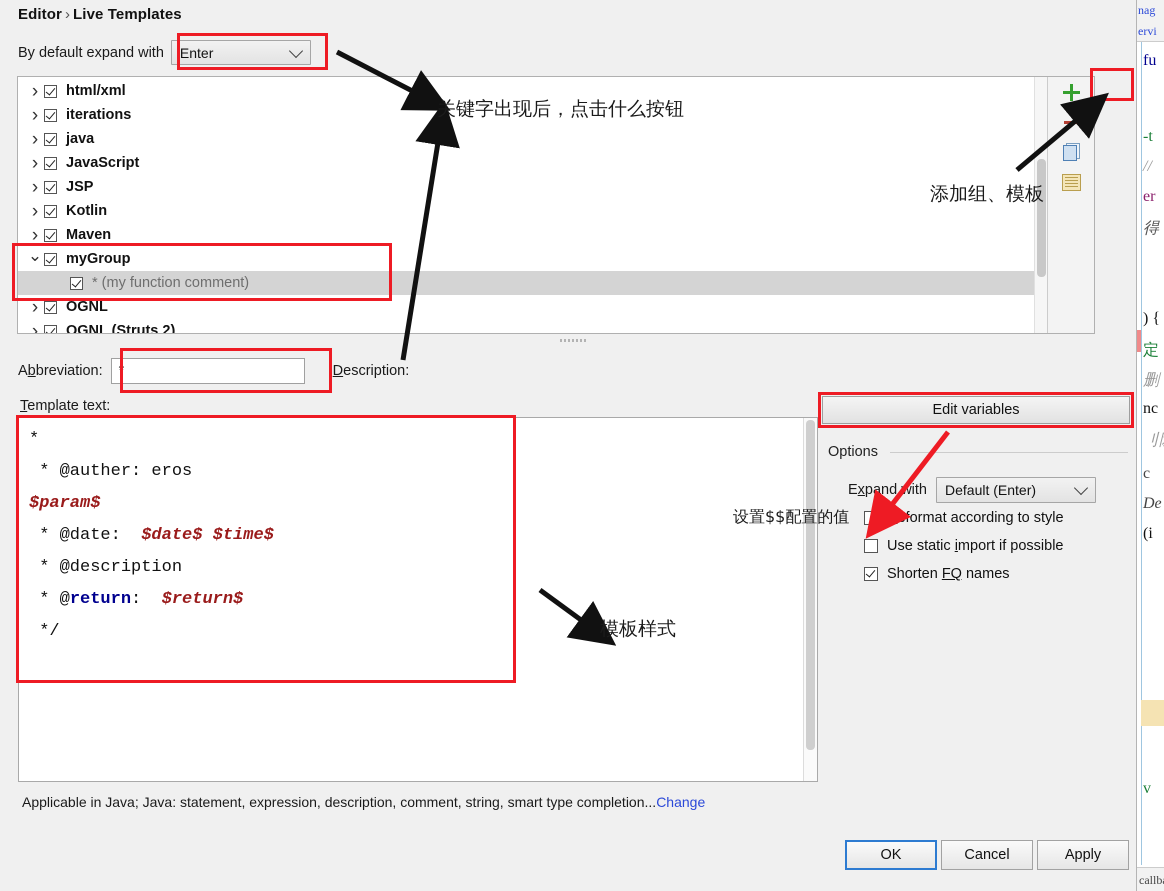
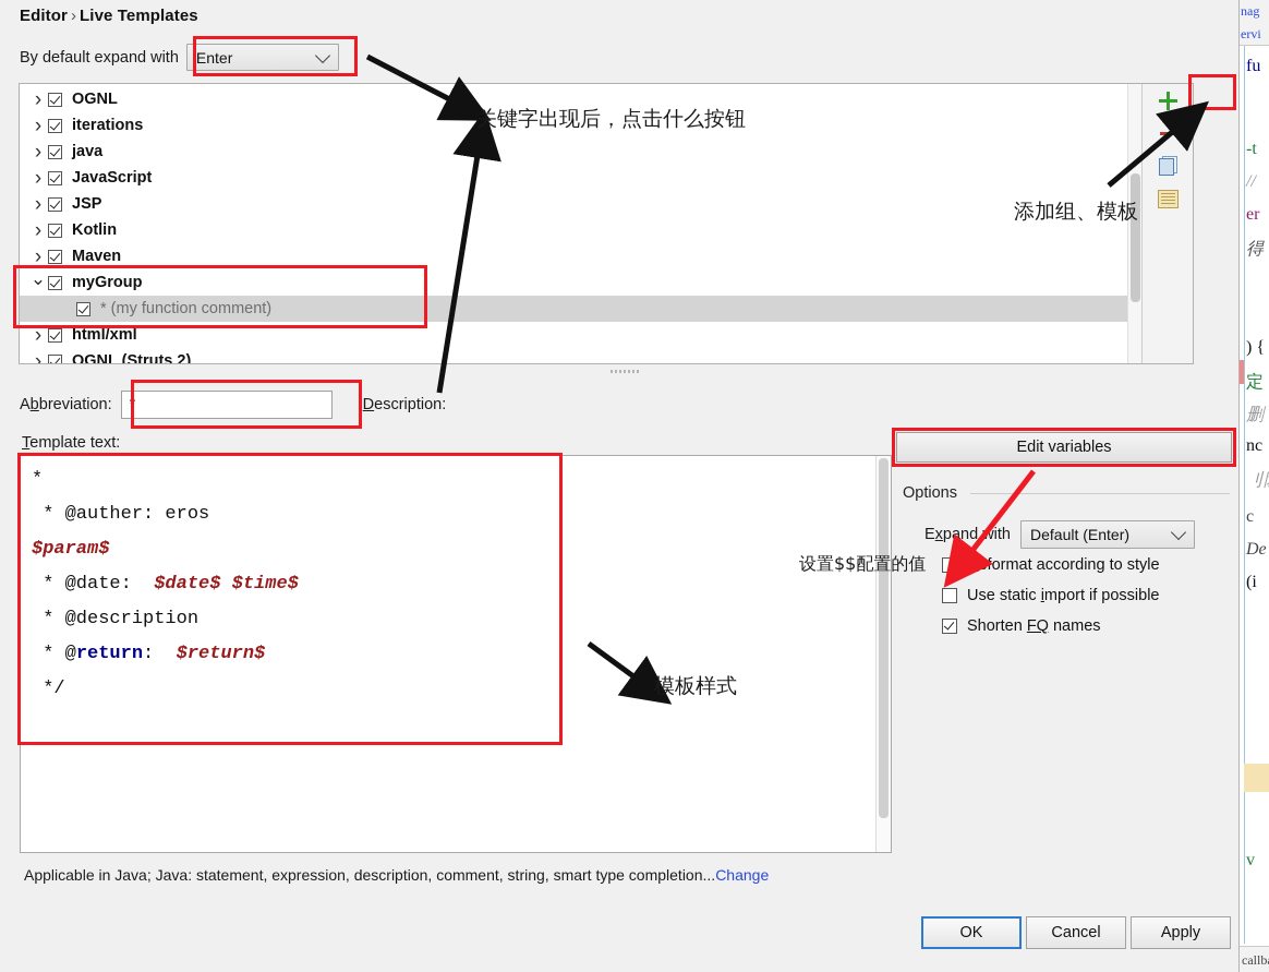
  Editor › Live Templates
  By default expand with
  Enter
- html/xml
+ OGNL
  iterations
  java
  JavaScript
  JSP
  Kotlin
  Maven
  myGroup
  * (my function comment)
- OGNL
+ html/xml
  OGNL (Struts 2)
  Abbreviation:
  *
  Description:
  Template text:
  * * @auther: eros $param$ * @date: $date$ $time$ * @description * @return: $return$ */
  Edit variables
  Options
  Expand with
  Default (Enter)
  Reformat according to style
  Use static import if possible
  Shorten FQ names
  Applicable in Java; Java: statement, expression, description, comment, string, smart type completion...Change
  OK
  Cancel
  Apply
  nag
  ervi
  fu
  -t
  //
  er
  得
  ) {
  定
  删
  nc
  c
  De
  (i
  v
  关键字出现后，点击什么按钮
  添加组、模板
  模板样式
  设置$$配置的值
